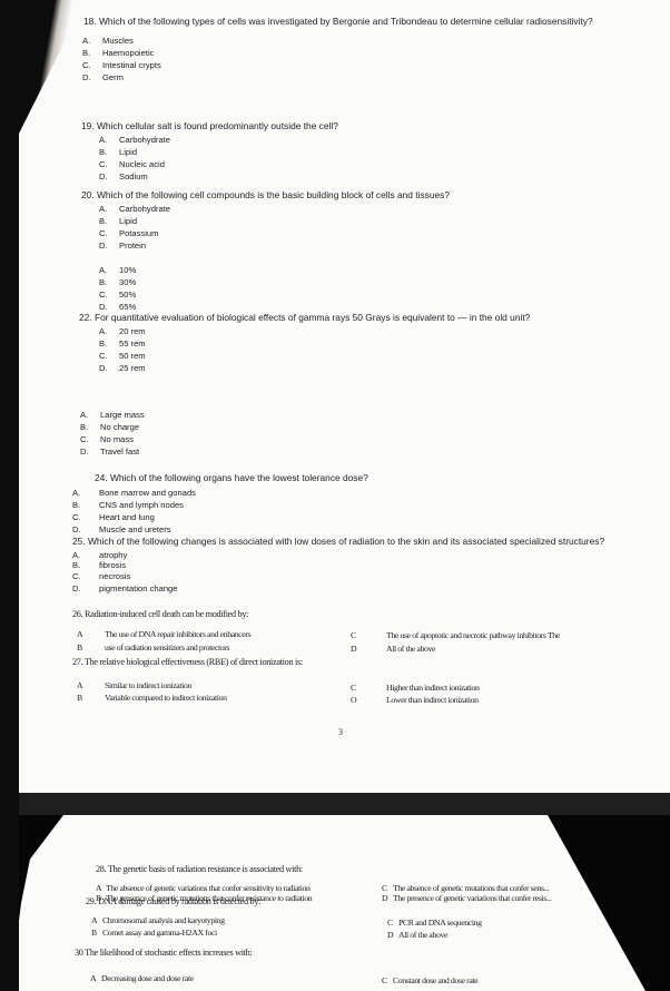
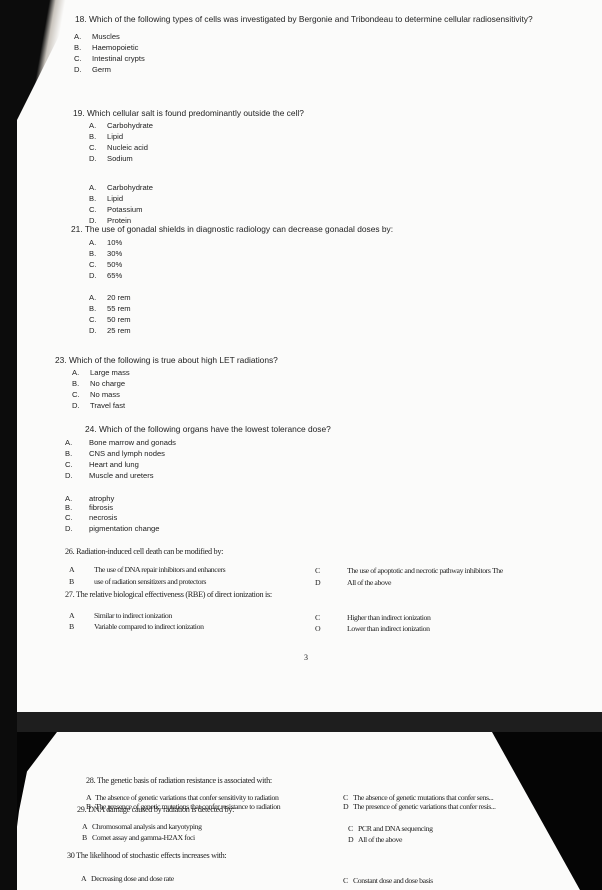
  18. Which of the following types of cells was investigated by Bergonie and Tribondeau to determine cellular radiosensitivity?
  A. Muscles
  B. Haemopoietic
  C. Intestinal crypts
  D. Germ
  19. Which cellular salt is found predominantly outside the cell?
  A. Carbohydrate
  B. Lipid
  C. Nucleic acid
  D. Sodium
- 20. Which of the following cell compounds is the basic building block of cells and tissues?
  A. Carbohydrate
  B. Lipid
  C. Potassium
  D. Protein
+ 21. The use of gonadal shields in diagnostic radiology can decrease gonadal doses by:
  A. 10%
  B. 30%
  C. 50%
  D. 65%
- 22. For quantitative evaluation of biological effects of gamma rays 50 Grays is equivalent to — in the old unit?
  A. 20 rem
  B. 55 rem
  C. 50 rem
  D. 25 rem
+ 23. Which of the following is true about high LET radiations?
  A. Large mass
  B. No charge
  C. No mass
  D. Travel fast
  24. Which of the following organs have the lowest tolerance dose?
  A. Bone marrow and gonads
  B. CNS and lymph nodes
  C. Heart and lung
  D. Muscle and ureters
- 25. Which of the following changes is associated with low doses of radiation to the skin and its associated specialized structures?
  A. atrophy
  B. fibrosis
  C. necrosis
  D. pigmentation change
  26. Radiation-induced cell death can be modified by:
  A The use of DNA repair inhibitors and enhancers
  B use of radiation sensitizers and protectors
  C The use of apoptotic and necrotic pathway inhibitors The
  D All of the above
  27. The relative biological effectiveness (RBE) of direct ionization is:
  A Similar to indirect ionization
  B Variable compared to indirect ionization
  C Higher than indirect ionization
  O Lower than indirect ionization
  3
  28. The genetic basis of radiation resistance is associated with:
  A The absence of genetic variations that confer sensitivity to radiation
  B The presence of genetic mutations that confer resistance to radiation
  C The absence of genetic mutations that confer sens...
  D The presence of genetic variations that confer resis...
  29. DNA damage caused by radiation is detected by:
  A Chromosomal analysis and karyotyping
  B Comet assay and gamma-H2AX foci
  C PCR and DNA sequencing
  D All of the above
  30 The likelihood of stochastic effects increases with:
  A Decreasing dose and dose rate
- C Constant dose and dose rate
+ C Constant dose and dose basis
